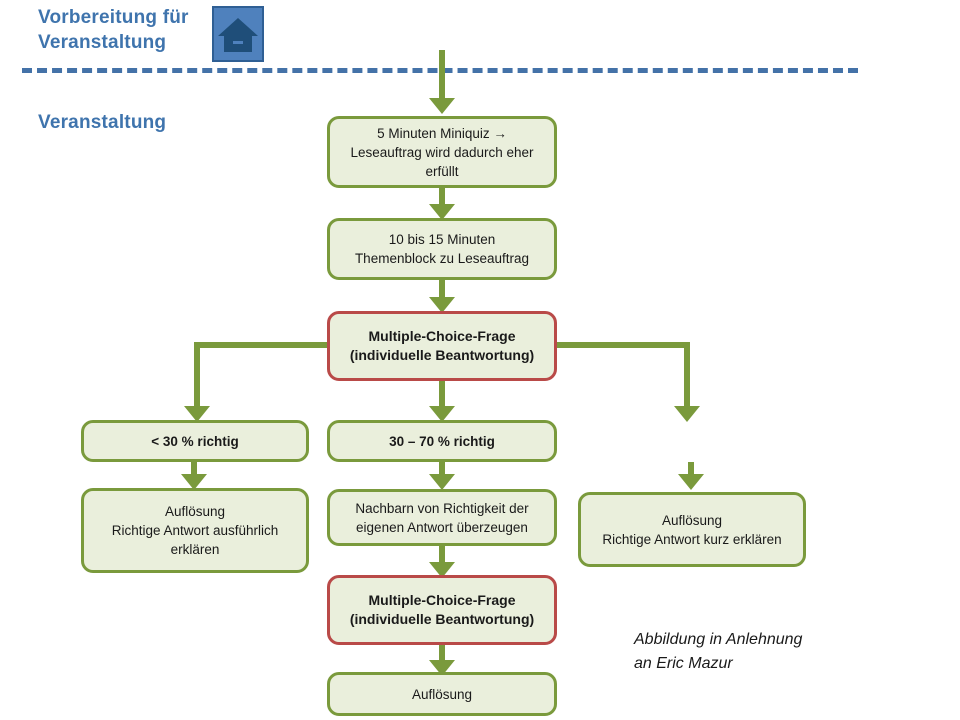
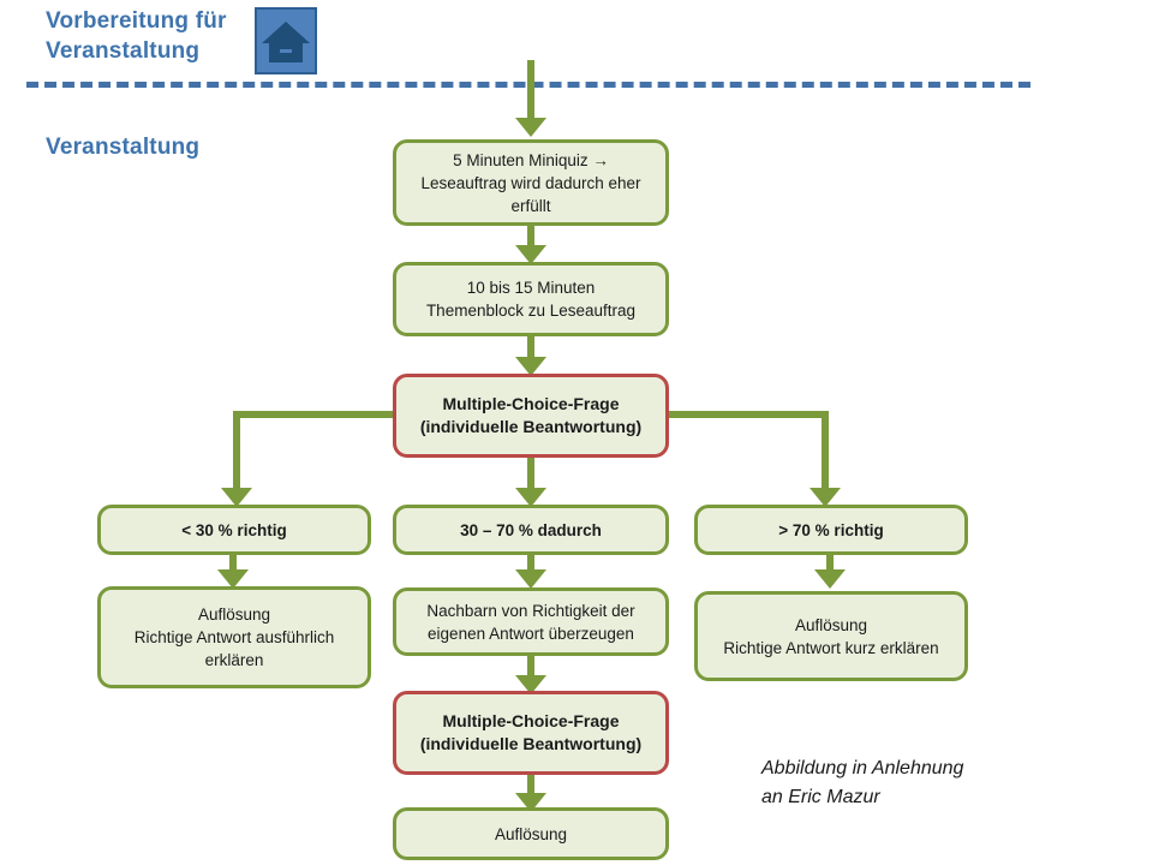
  Vorbereitung für
  Veranstaltung
  Veranstaltung
  5 Minuten Miniquiz →
  Leseauftrag wird dadurch eher
  erfüllt
  10 bis 15 Minuten
  Themenblock zu Leseauftrag
  Multiple-Choice-Frage
  (individuelle Beantwortung)
  < 30 % richtig
- 30 – 70 % richtig
+ 30 – 70 % dadurch
+ > 70 % richtig
  Auflösung
  Richtige Antwort ausführlich
  erklären
  Nachbarn von Richtigkeit der
  eigenen Antwort überzeugen
  Auflösung
  Richtige Antwort kurz erklären
  Multiple-Choice-Frage
  (individuelle Beantwortung)
  Auflösung
  Abbildung in Anlehnung
  an Eric Mazur
